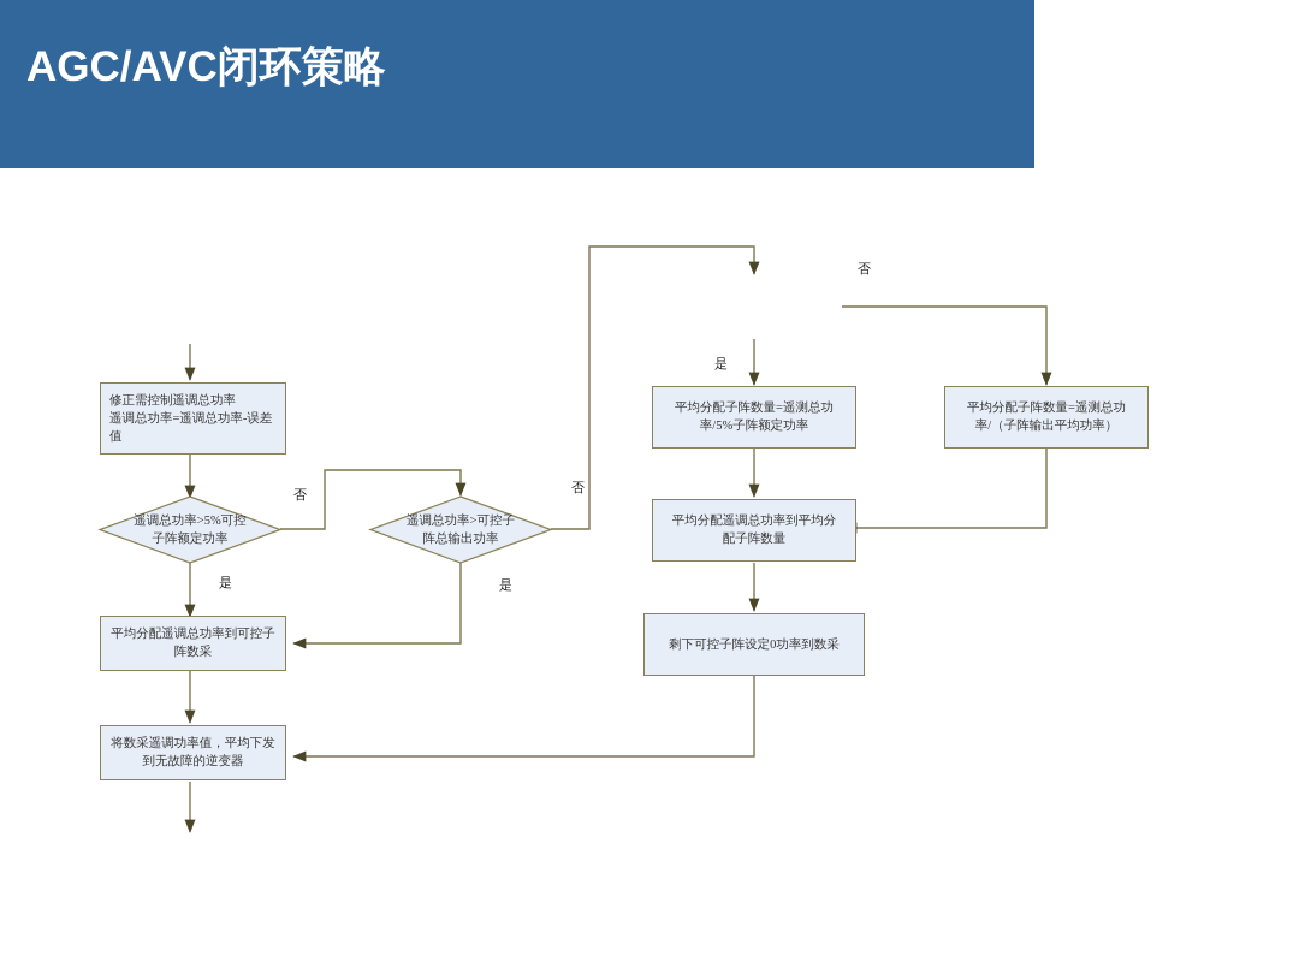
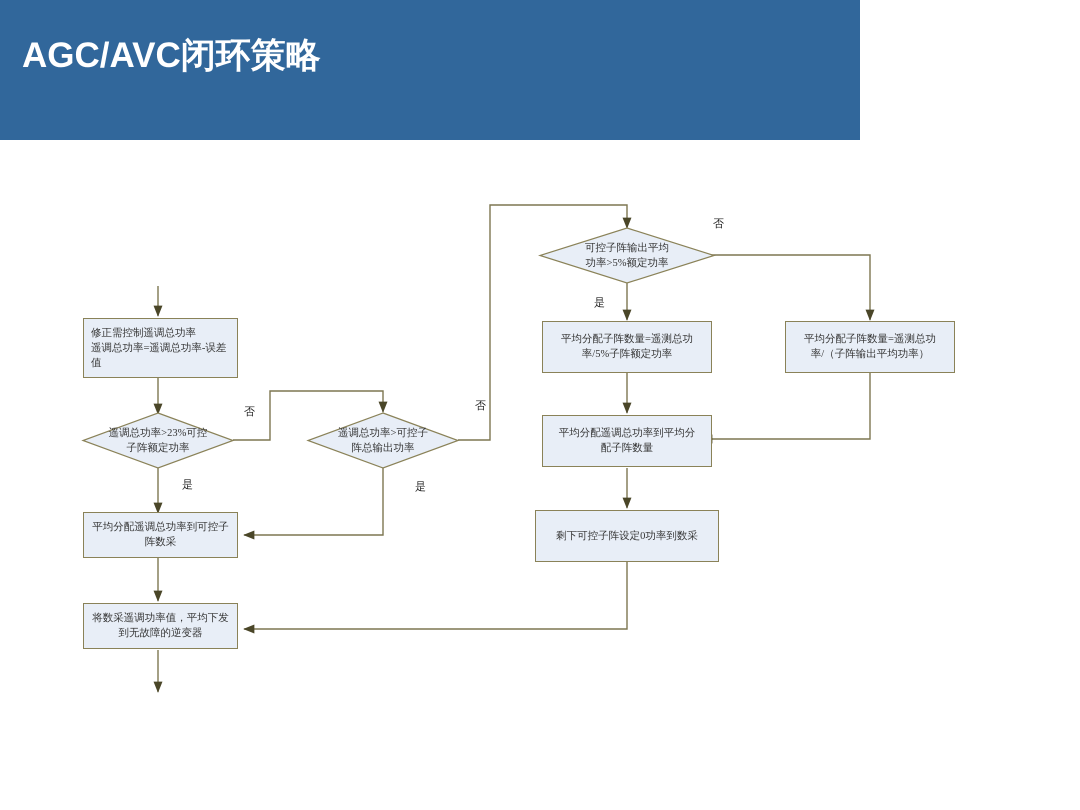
  AGC/AVC闭环策略
  修正需控制遥调总功率
  遥调总功率=遥调总功率-误差
  值
- 遥调总功率>5%可控
+ 遥调总功率>23%可控
  子阵额定功率
  遥调总功率>可控子
  阵总输出功率
+ 可控子阵输出平均
+ 功率>5%额定功率
  平均分配子阵数量=遥测总功
  率/5%子阵额定功率
  平均分配子阵数量=遥测总功
  率/（子阵输出平均功率）
  平均分配遥调总功率到平均分
  配子阵数量
  剩下可控子阵设定0功率到数采
  平均分配遥调总功率到可控子
  阵数采
  将数采遥调功率值，平均下发
  到无故障的逆变器
  否
  是
  否
  是
  否
  是
